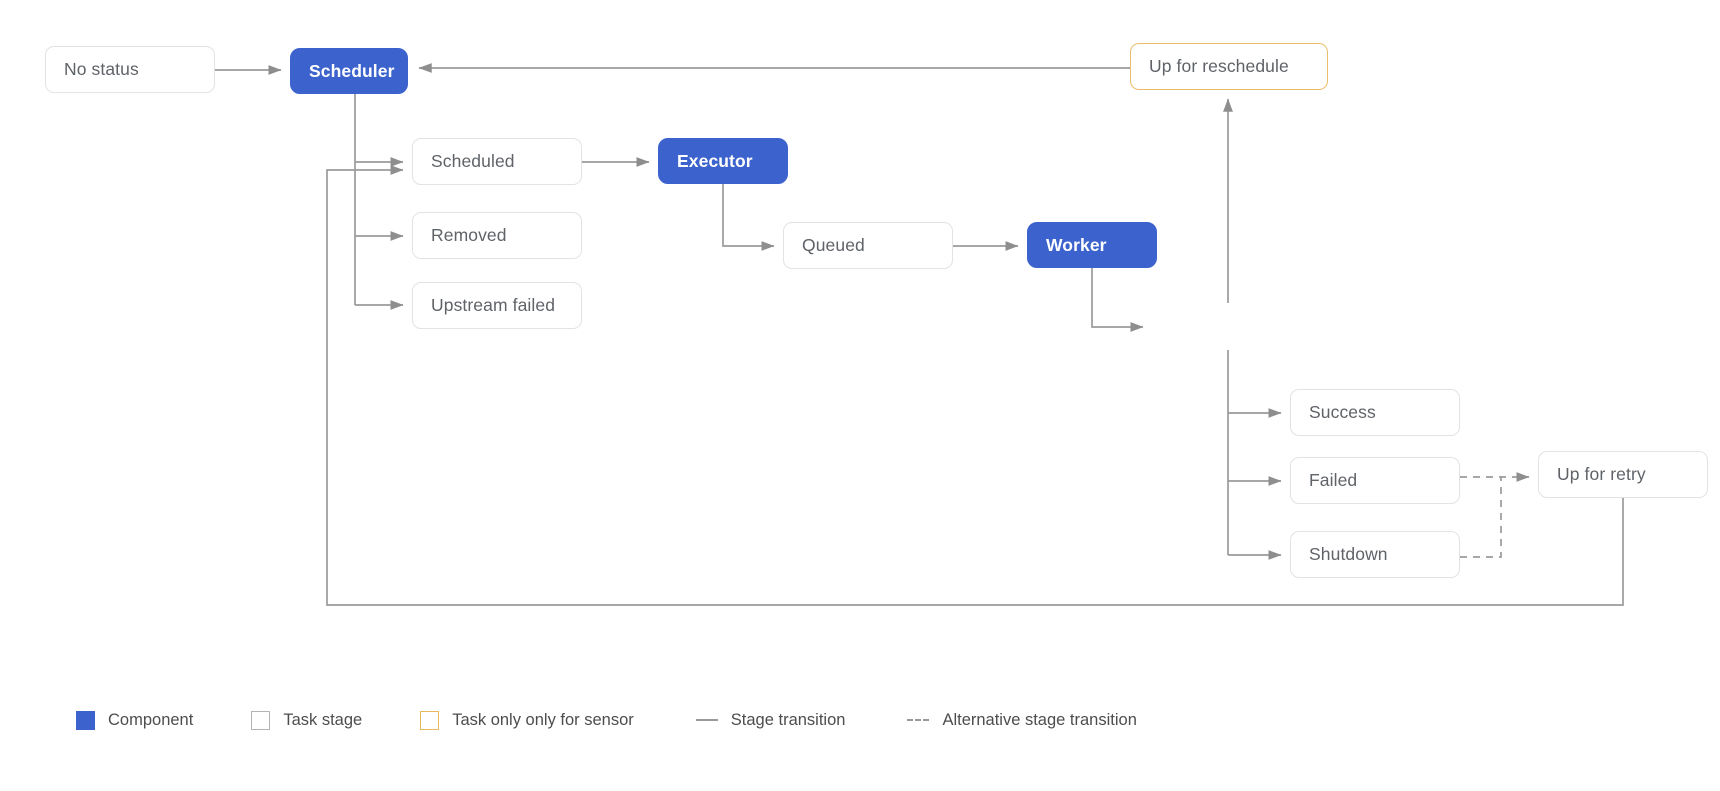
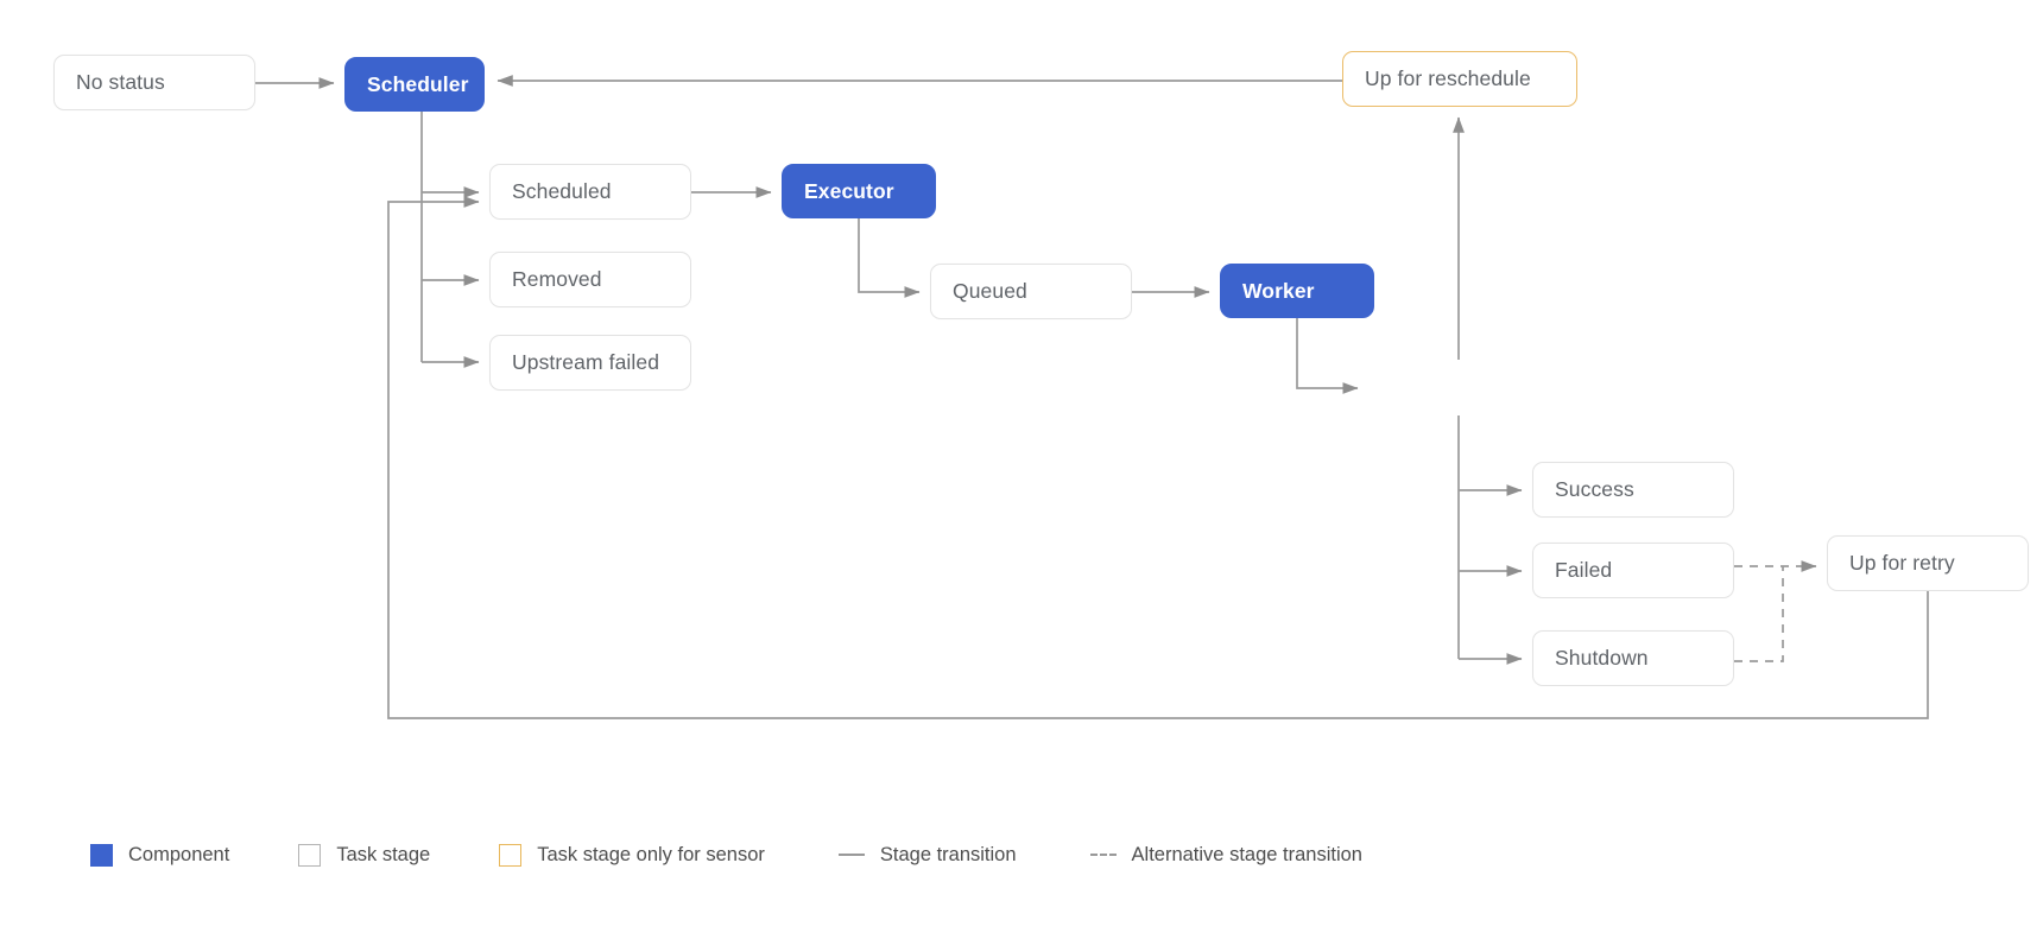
  No status
  Scheduler
  Up for reschedule
  Scheduled
  Executor
  Removed
  Queued
  Worker
  Upstream failed
  Success
  Failed
  Up for retry
  Shutdown
  Component
  Task stage
- Task only only for sensor
+ Task stage only for sensor
  Stage transition
  Alternative stage transition
